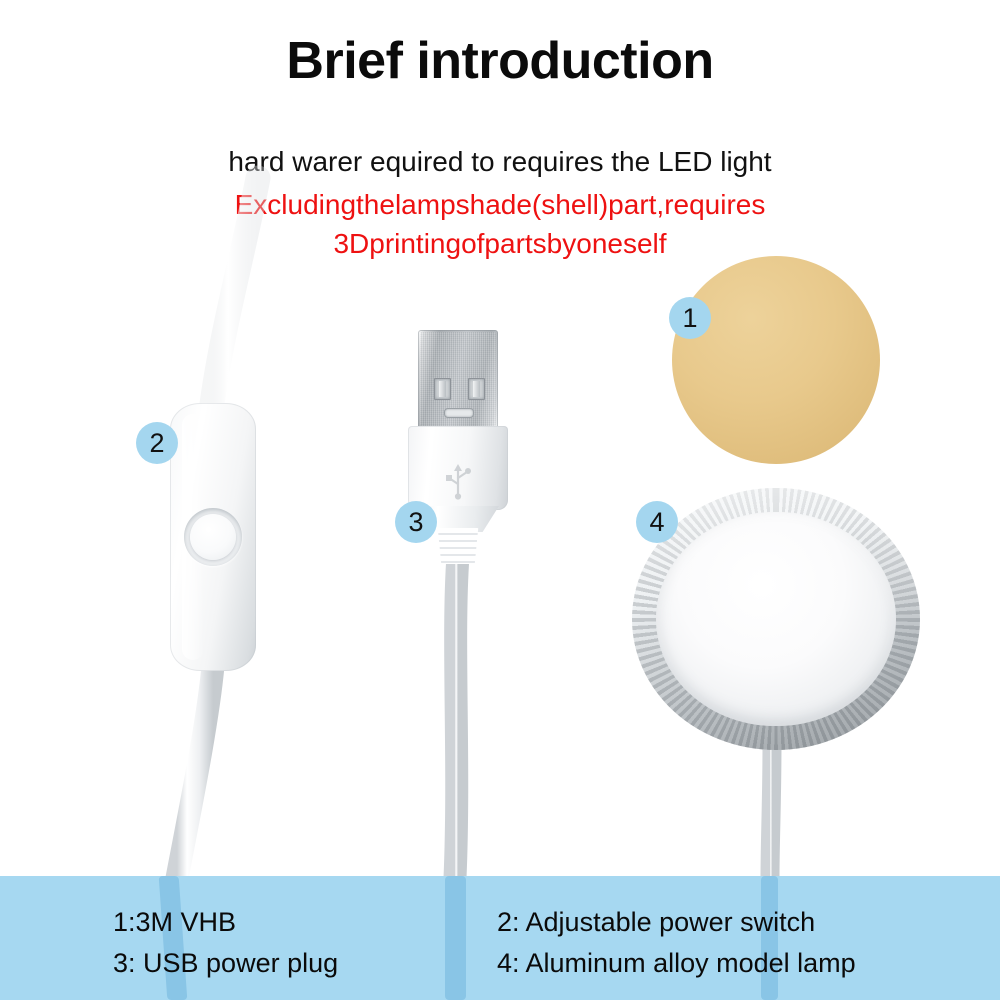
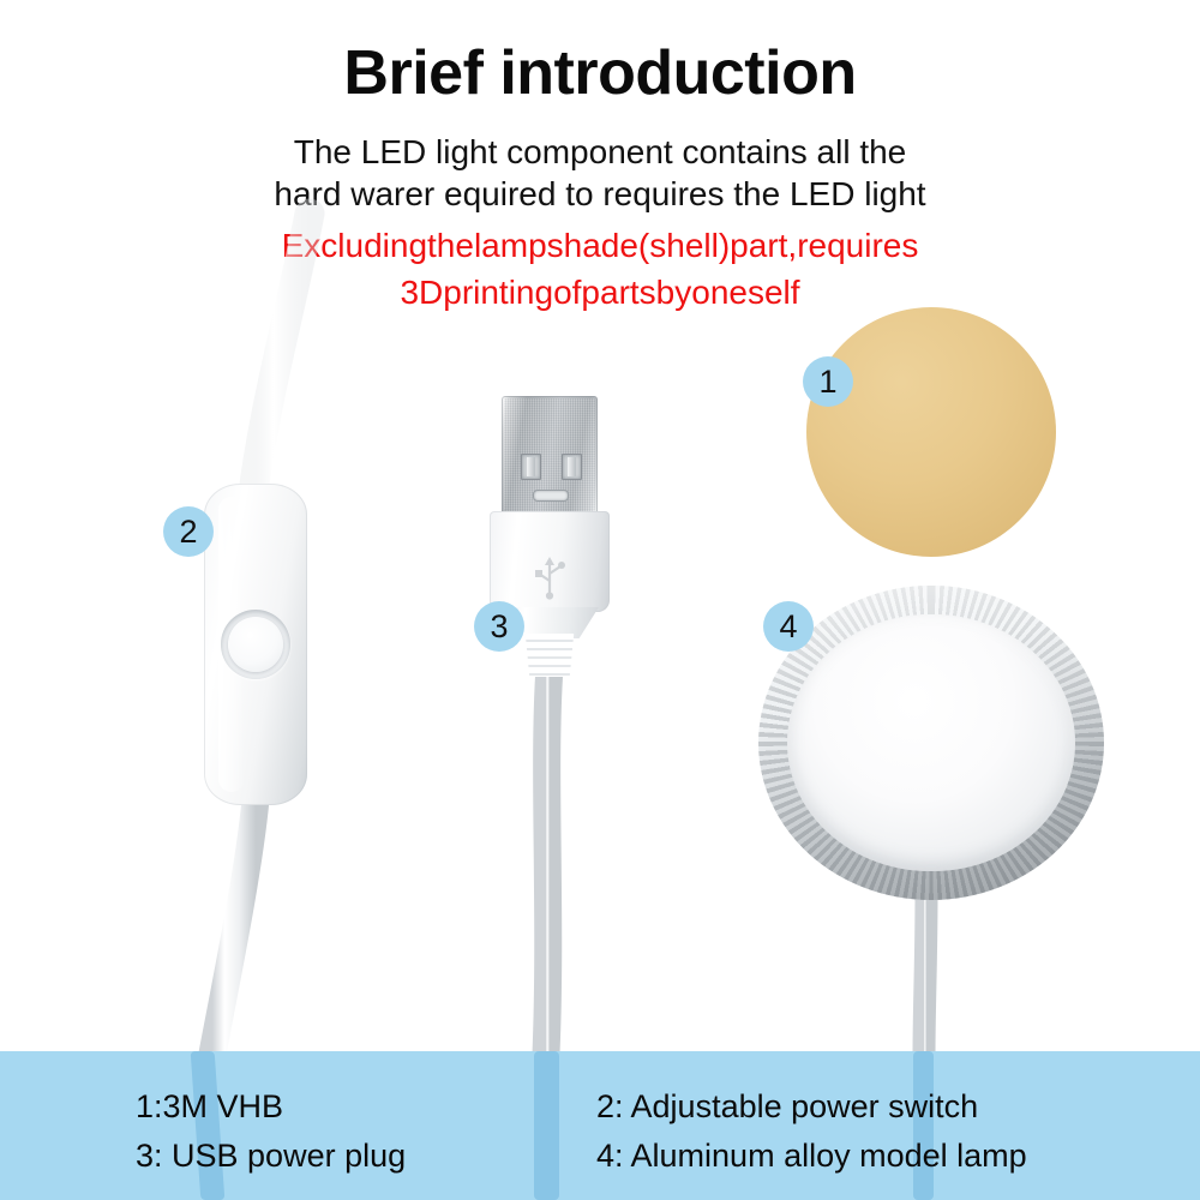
  Brief introduction
+ The LED light component contains all the
  hard warer equired to requires the LED light
  Excludingthelampshade(shell)part,requires
  3Dprintingofpartsbyoneself
  1:3M VHB
  3: USB power plug
  2: Adjustable power switch
  4: Aluminum alloy model lamp
  1
  2
  3
  4
